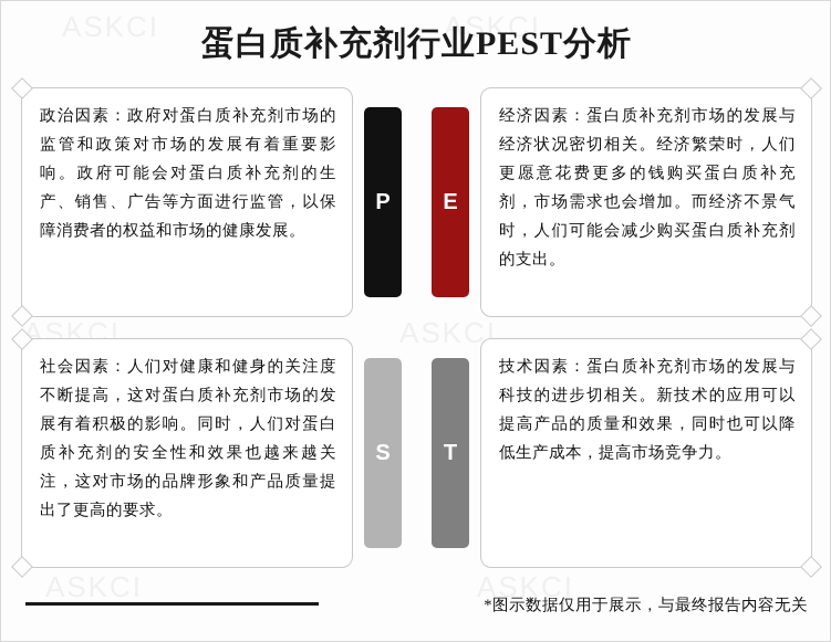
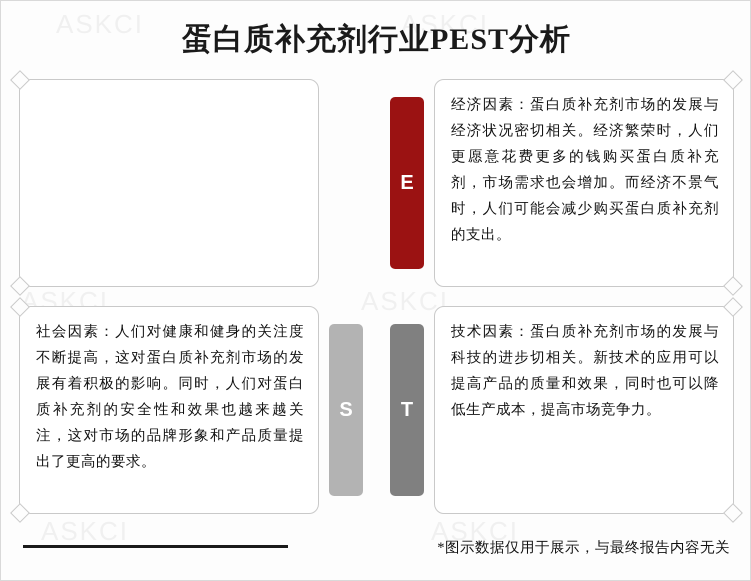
  ASKCI
  ASKCI
  ASKCI
  ASKCI
  ASKCI
  蛋白质补充剂行业PEST分析
- 政治因素：政府对蛋白质补充剂市场的监管和政策对市场的发展有着重要影响。政府可能会对蛋白质补充剂的生产、销售、广告等方面进行监管，以保障消费者的权益和市场的健康发展。
- P
  经济因素：蛋白质补充剂市场的发展与经济状况密切相关。经济繁荣时，人们更愿意花费更多的钱购买蛋白质补充剂，市场需求也会增加。而经济不景气时，人们可能会减少购买蛋白质补充剂的支出。
  E
  社会因素：人们对健康和健身的关注度不断提高，这对蛋白质补充剂市场的发展有着积极的影响。同时，人们对蛋白质补充剂的安全性和效果也越来越关注，这对市场的品牌形象和产品质量提出了更高的要求。
  S
  技术因素：蛋白质补充剂市场的发展与科技的进步切相关。新技术的应用可以提高产品的质量和效果，同时也可以降低生产成本，提高市场竞争力。
  T
  *图示数据仅用于展示，与最终报告内容无关
